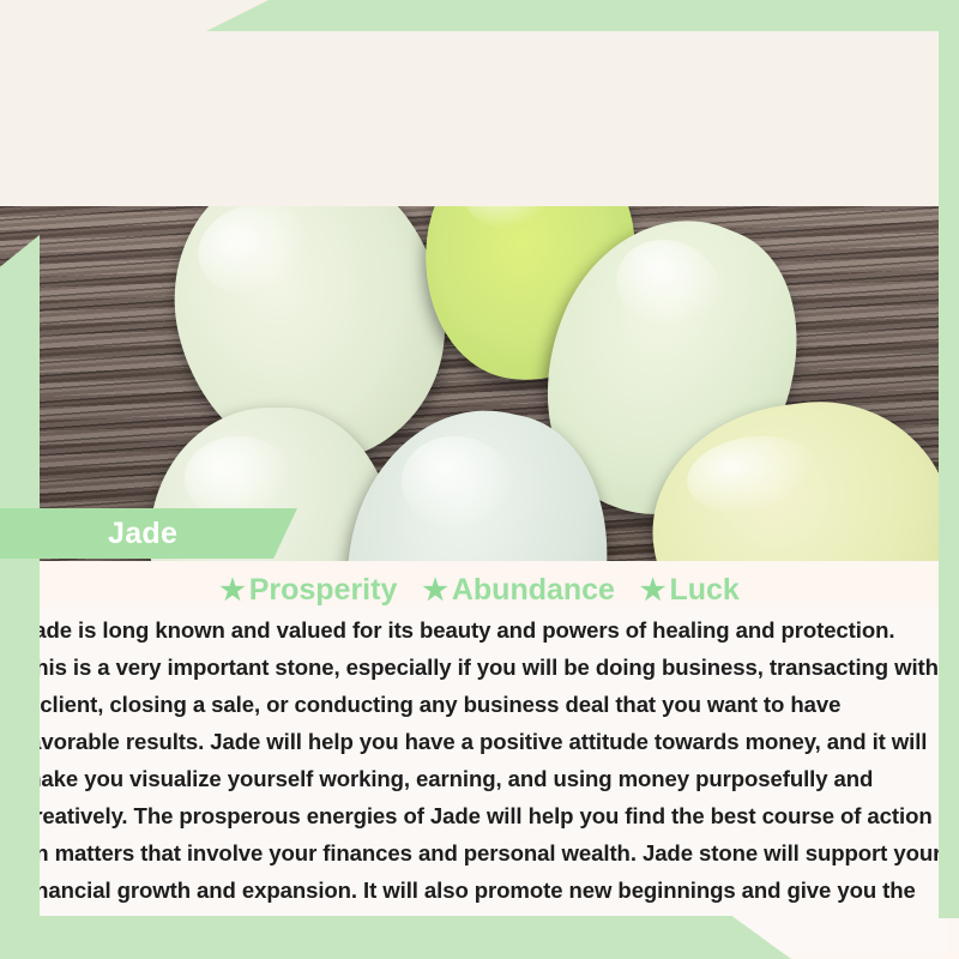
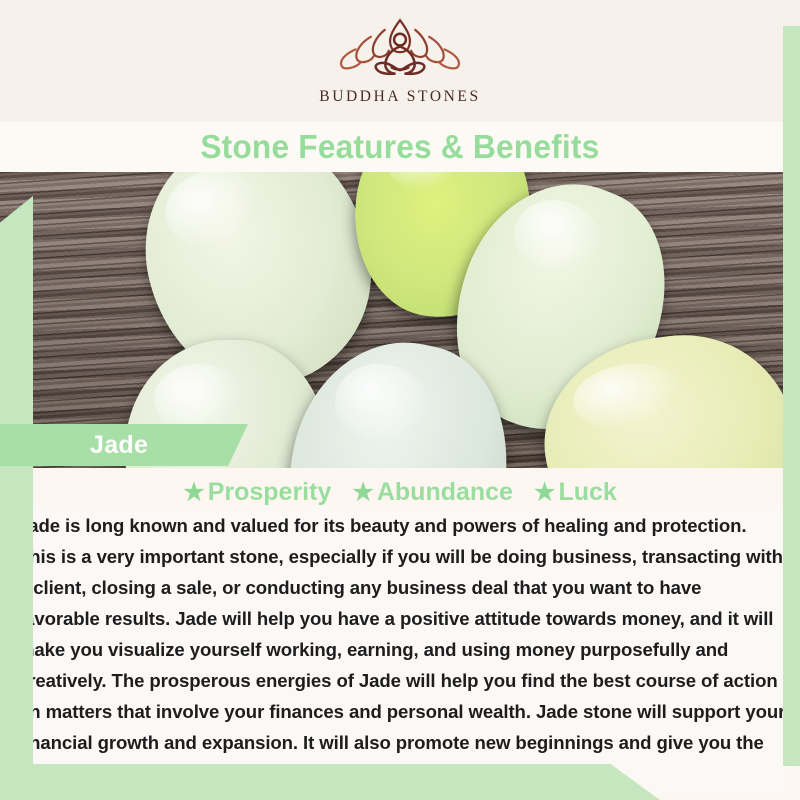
+ BUDDHA STONES
+ Stone Features & Benefits
  Jade
  ★Prosperity ★Abundance ★Luck
  ade is long known and valued for its beauty and powers of healing and protection. his is a very important stone, especially if you will be doing business, transacting with client, closing a sale, or conducting any business deal that you want to have vorable results. Jade will help you have a positive attitude towards money, and it will ake you visualize yourself working, earning, and using money purposefully and eatively. The prosperous energies of Jade will help you find the best course of action n matters that involve your finances and personal wealth. Jade stone will support your nancial growth and expansion. It will also promote new beginnings and give you the
